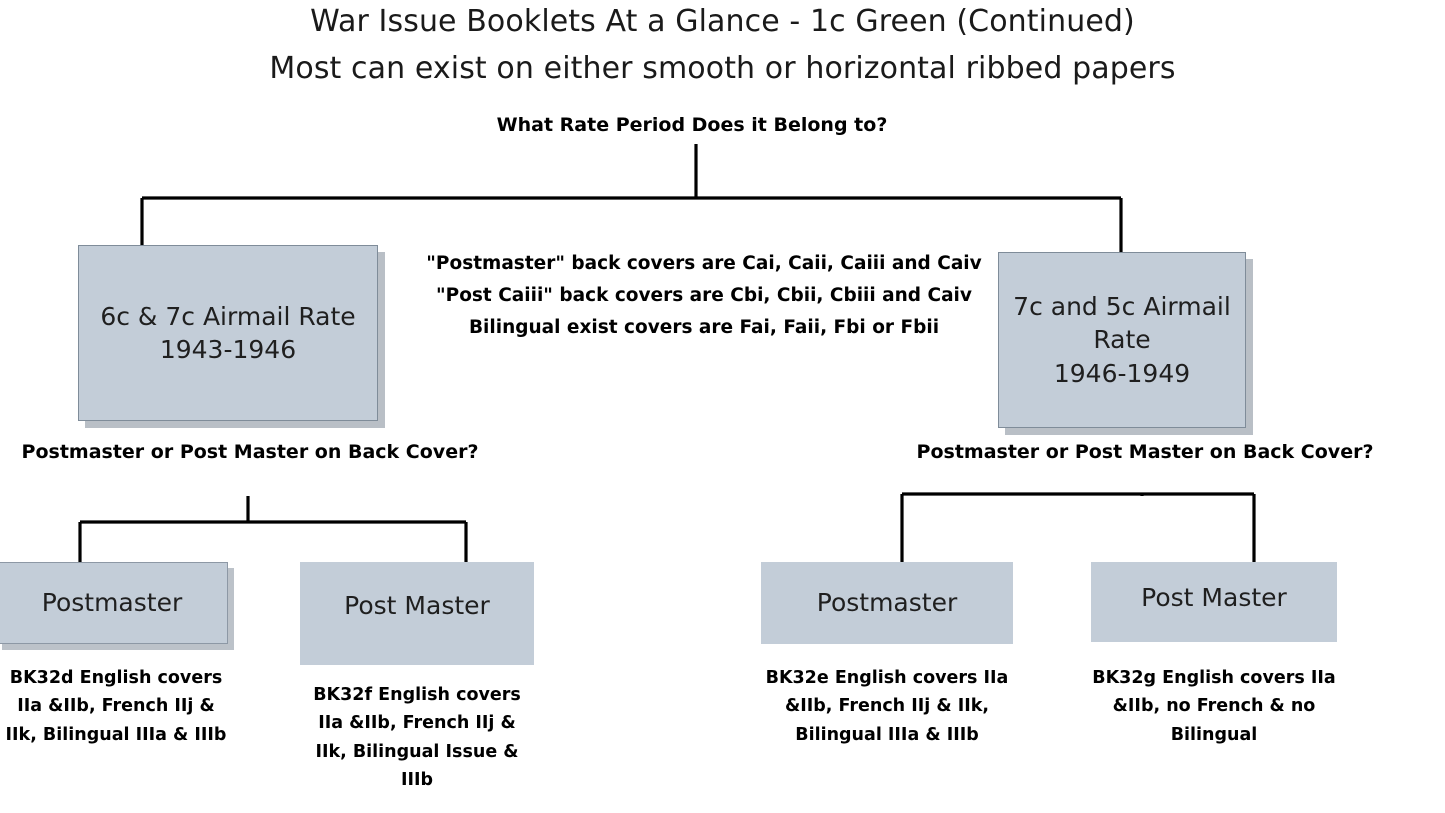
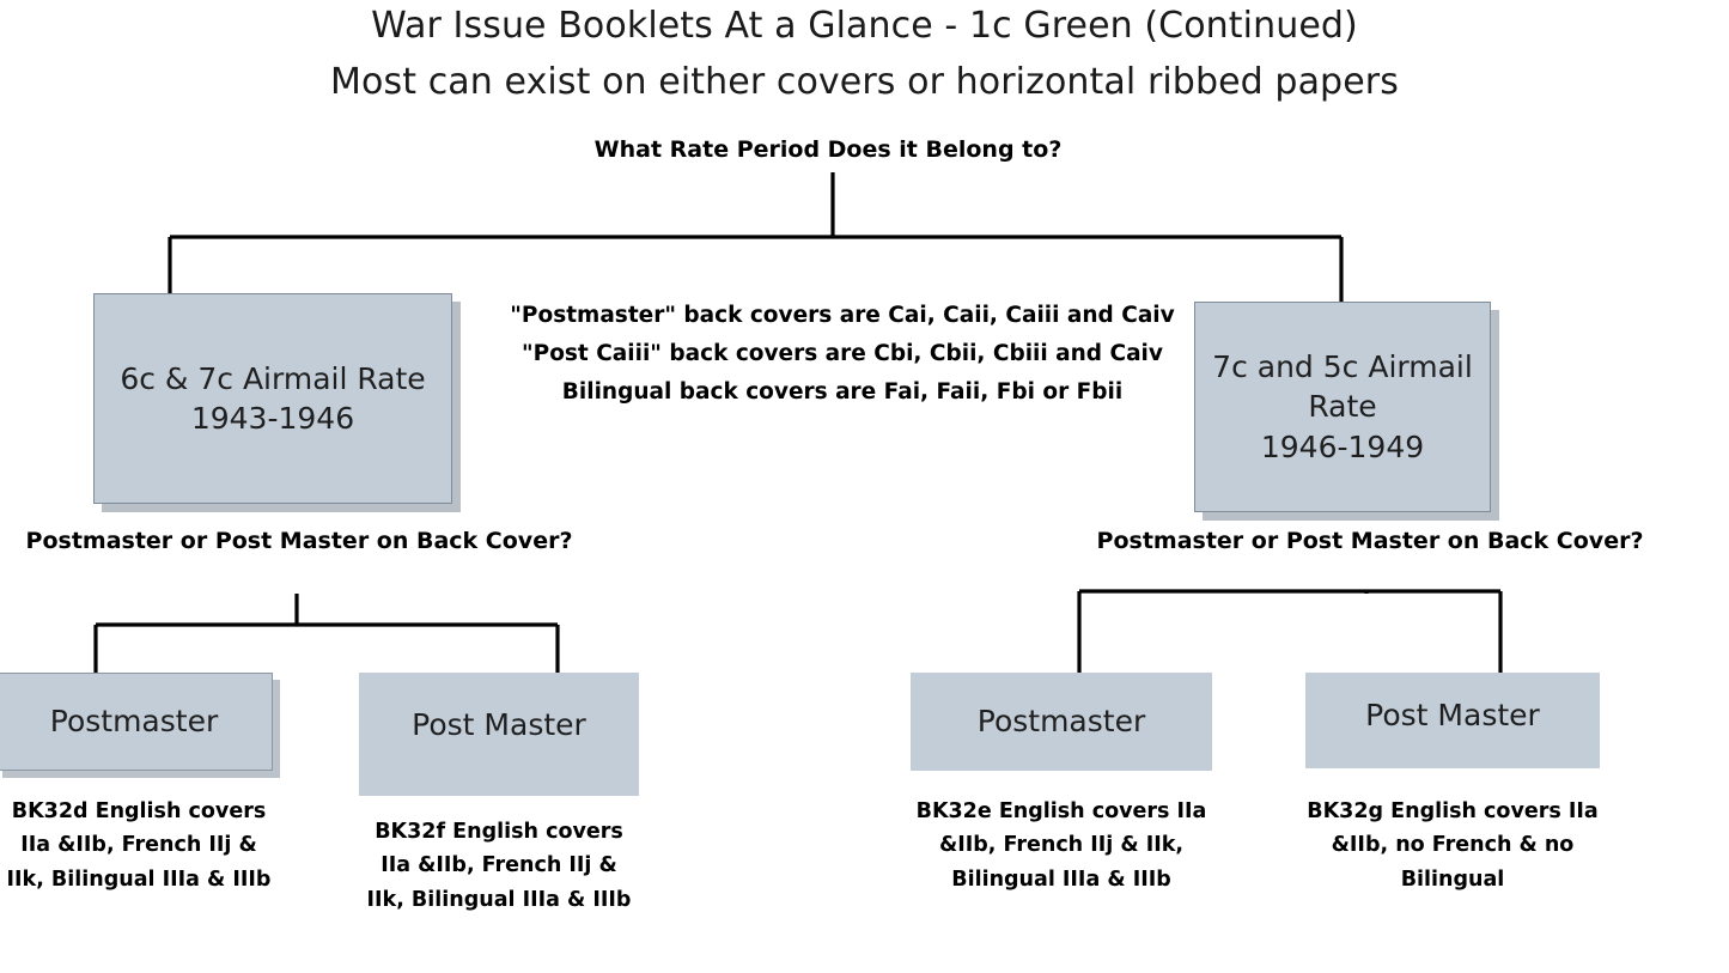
  War Issue Booklets At a Glance - 1c Green (Continued)
- Most can exist on either smooth or horizontal ribbed papers
+ Most can exist on either covers or horizontal ribbed papers
  What Rate Period Does it Belong to?
  6c & 7c Airmail Rate
  1943-1946
  "Postmaster" back covers are Cai, Caii, Caiii and Caiv
  "Post Caiii" back covers are Cbi, Cbii, Cbiii and Caiv
- Bilingual exist covers are Fai, Faii, Fbi or Fbii
+ Bilingual back covers are Fai, Faii, Fbi or Fbii
  7c and 5c Airmail Rate
  1946-1949
  Postmaster or Post Master on Back Cover?
  Postmaster or Post Master on Back Cover?
  Postmaster
  Post Master
  Postmaster
  Post Master
  BK32d English covers IIa &IIb, French IIj & IIk, Bilingual IIIa & IIIb
- BK32f English covers IIa &IIb, French IIj & IIk, Bilingual Issue & IIIb
+ BK32f English covers IIa &IIb, French IIj & IIk, Bilingual IIIa & IIIb
  BK32e English covers IIa &IIb, French IIj & IIk, Bilingual IIIa & IIIb
  BK32g English covers IIa &IIb, no French & no Bilingual
